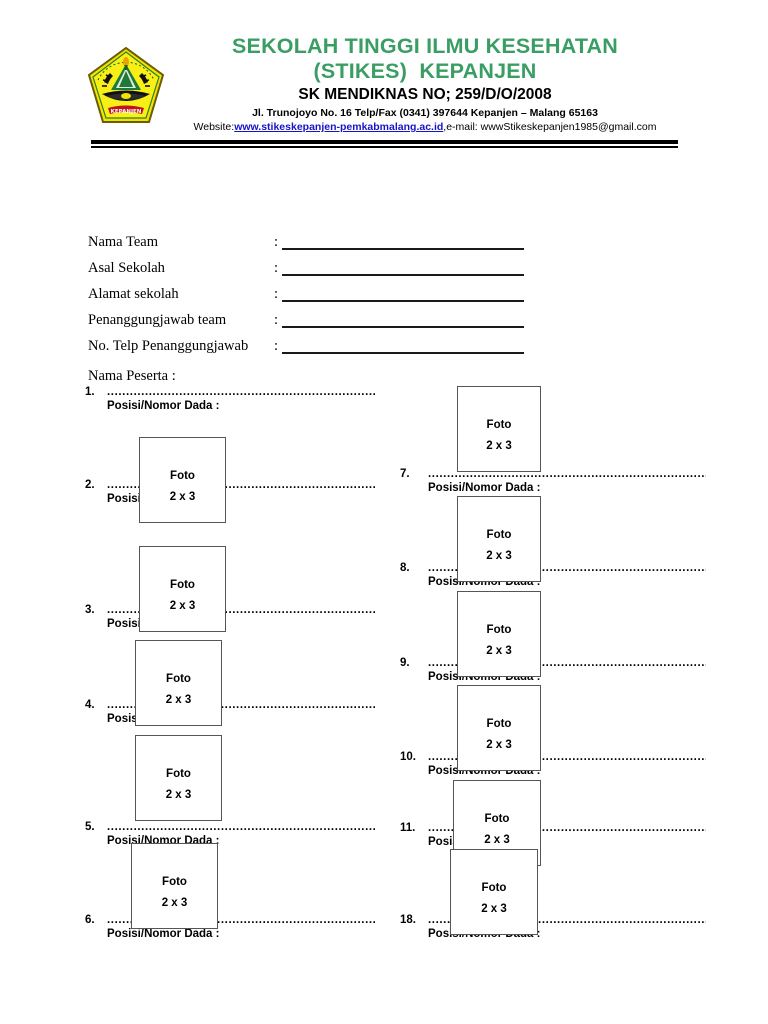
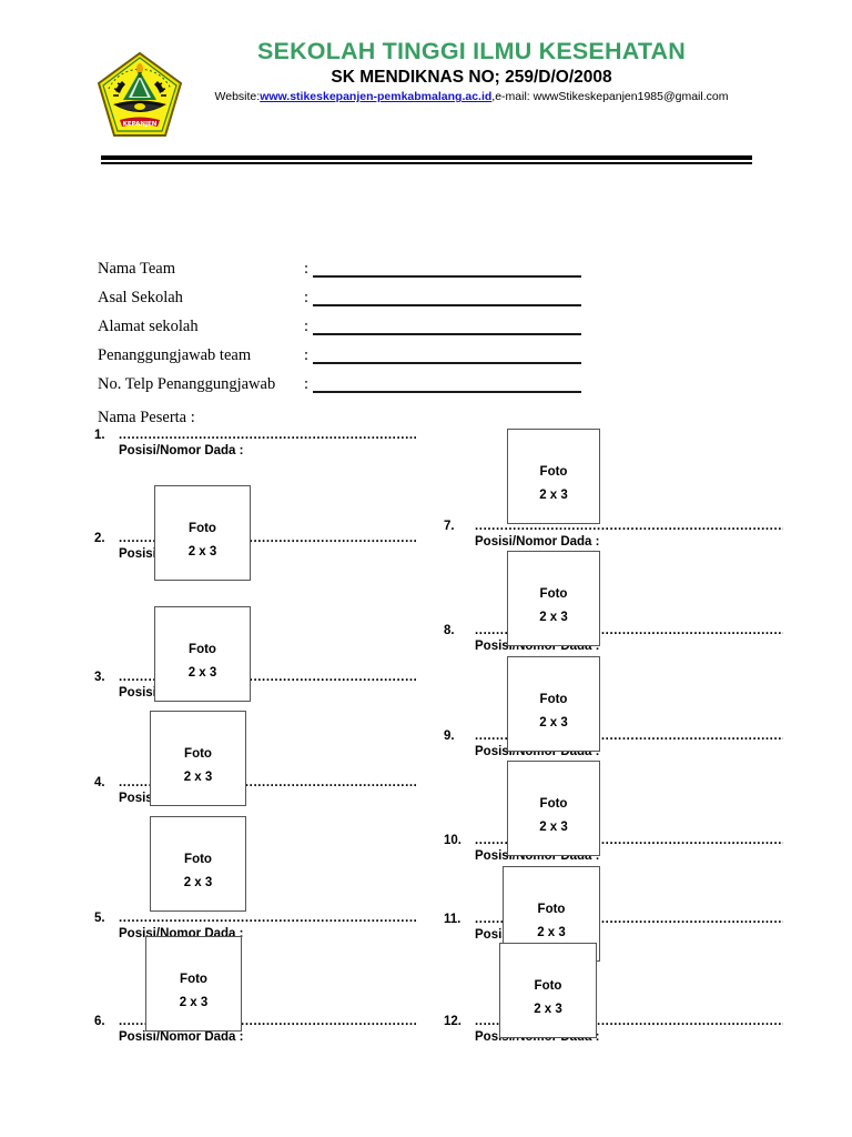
  SEKOLAH TINGGI ILMU KESEHATAN
- (STIKES) KEPANJEN
  SK MENDIKNAS NO; 259/D/O/2008
- Jl. Trunojoyo No. 16 Telp/Fax (0341) 397644 Kepanjen – Malang 65163
  Website:www.stikeskepanjen-pemkabmalang.ac.id,e-mail: wwwStikeskepanjen1985@gmail.com
  Nama Team
  :
  Asal Sekolah
  :
  Alamat sekolah
  :
  Penanggungjawab team
  :
  No. Telp Penanggungjawab
  :
  Nama Peserta :
  1.
  Posisi/Nomor Dada :
  2.
  3.
  4.
  5.
  Posisi/Nomor Dada :
  6.
  Posisi/Nomor Dada :
  Foto
  2 x 3
  Foto
  2 x 3
  Foto
  2 x 3
  Foto
  2 x 3
  Foto
  2 x 3
  7.
  Posisi/Nomor Dada :
  8.
  Posisi/Nomor Dada :
  9.
  Posisi/Nomor Dada :
  10.
  Posisi/Nomor Dada :
  11.
- 18.
+ 12.
  Foto
  2 x 3
  Foto
  2 x 3
  Foto
  2 x 3
  Foto
  2 x 3
  Foto
  2 x 3
  Foto
  2 x 3
